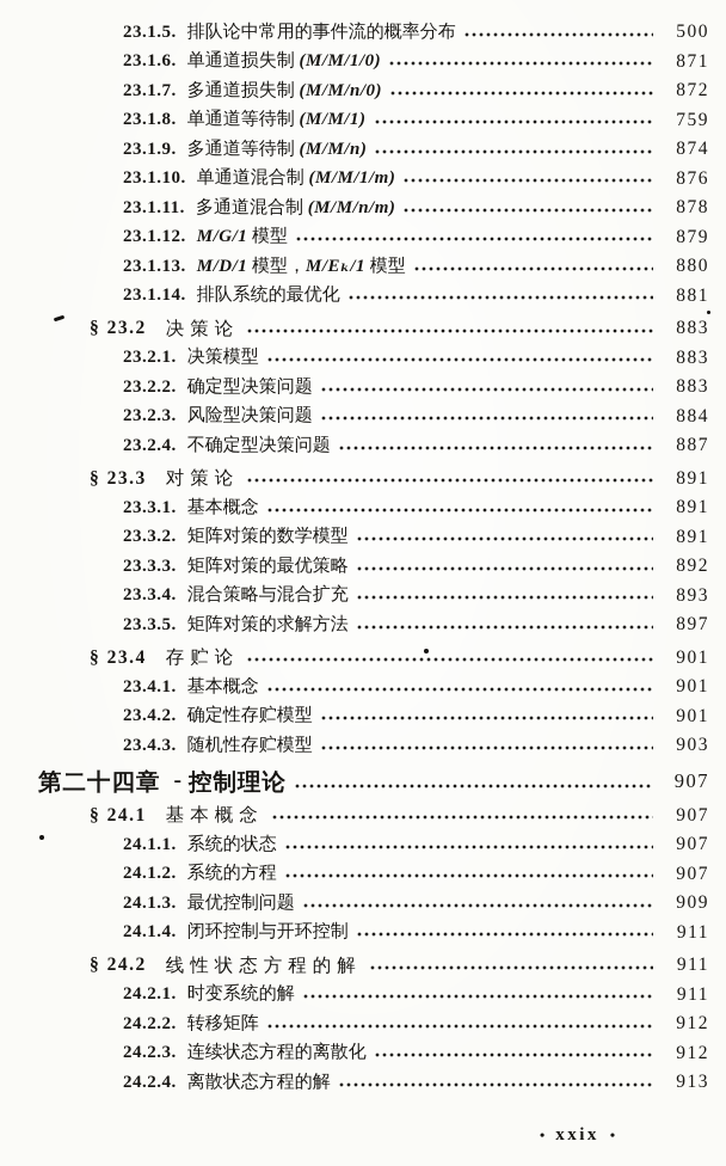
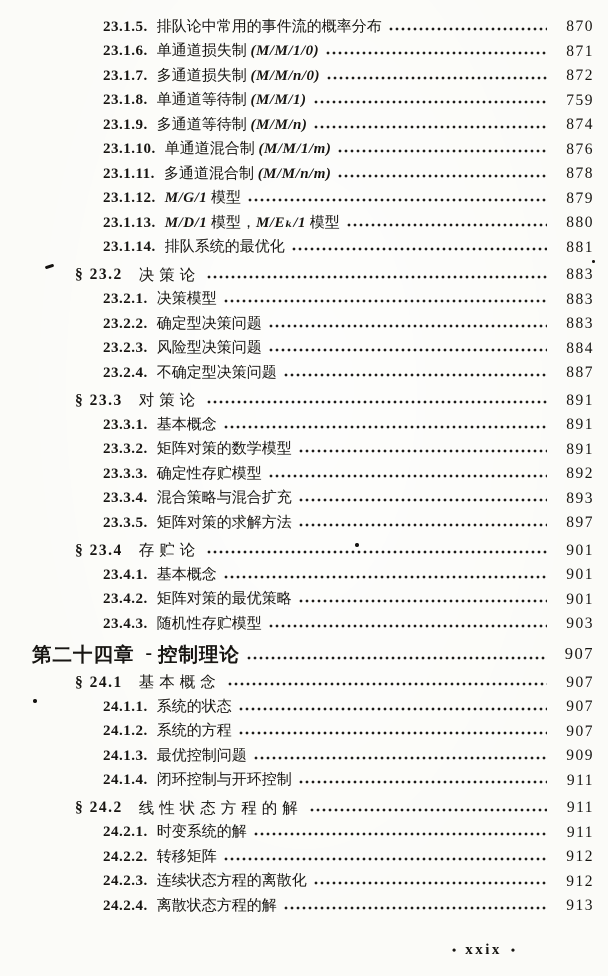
  23.1.5.
  排队论中常用的事件流的概率分布
- 500
+ 870
  23.1.6.
  单通道损失制 (M/M/1/0)
  871
  23.1.7.
  多通道损失制 (M/M/n/0)
  872
  23.1.8.
  单通道等待制 (M/M/1)
  759
  23.1.9.
  多通道等待制 (M/M/n)
  874
  23.1.10.
  单通道混合制 (M/M/1/m)
  876
  23.1.11.
  多通道混合制 (M/M/n/m)
  878
  23.1.12.
  M/G/1 模型
  879
  23.1.13.
  M/D/1 模型，M/Eₖ/1 模型
  880
  23.1.14.
  排队系统的最优化
  881
  § 23.2
  决策论
  883
  23.2.1.
  决策模型
  883
  23.2.2.
  确定型决策问题
  883
  23.2.3.
  风险型决策问题
  884
  23.2.4.
  不确定型决策问题
  887
  § 23.3
  对策论
  891
  23.3.1.
  基本概念
  891
  23.3.2.
  矩阵对策的数学模型
  891
  23.3.3.
- 矩阵对策的最优策略
+ 确定性存贮模型
  892
  23.3.4.
  混合策略与混合扩充
  893
  23.3.5.
  矩阵对策的求解方法
  897
  § 23.4
  存贮论
  901
  23.4.1.
  基本概念
  901
  23.4.2.
- 确定性存贮模型
+ 矩阵对策的最优策略
  901
  23.4.3.
  随机性存贮模型
  903
  第二十四章
  -
  控制理论
  907
  § 24.1
  基本概念
  907
  24.1.1.
  系统的状态
  907
  24.1.2.
  系统的方程
  907
  24.1.3.
  最优控制问题
  909
  24.1.4.
  闭环控制与开环控制
  911
  § 24.2
  线性状态方程的解
  911
  24.2.1.
  时变系统的解
  911
  24.2.2.
  转移矩阵
  912
  24.2.3.
  连续状态方程的离散化
  912
  24.2.4.
  离散状态方程的解
  913
  •
  xxix
  •
